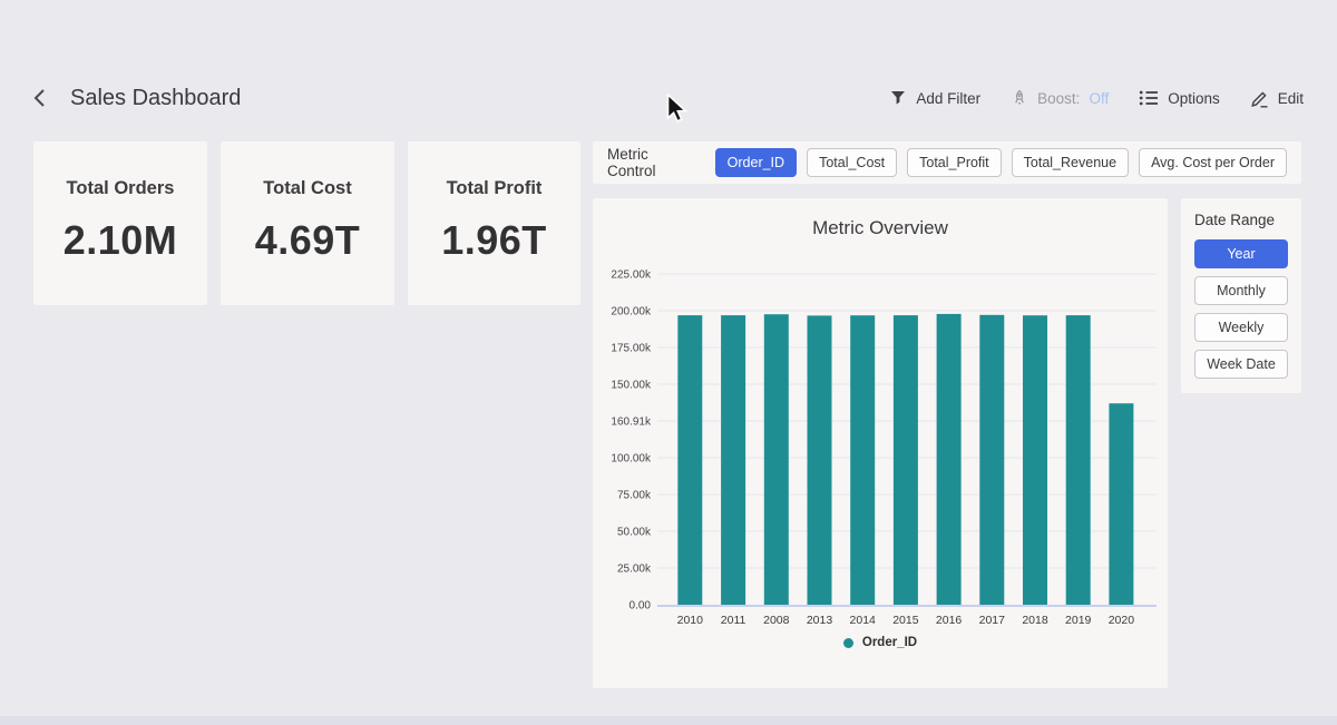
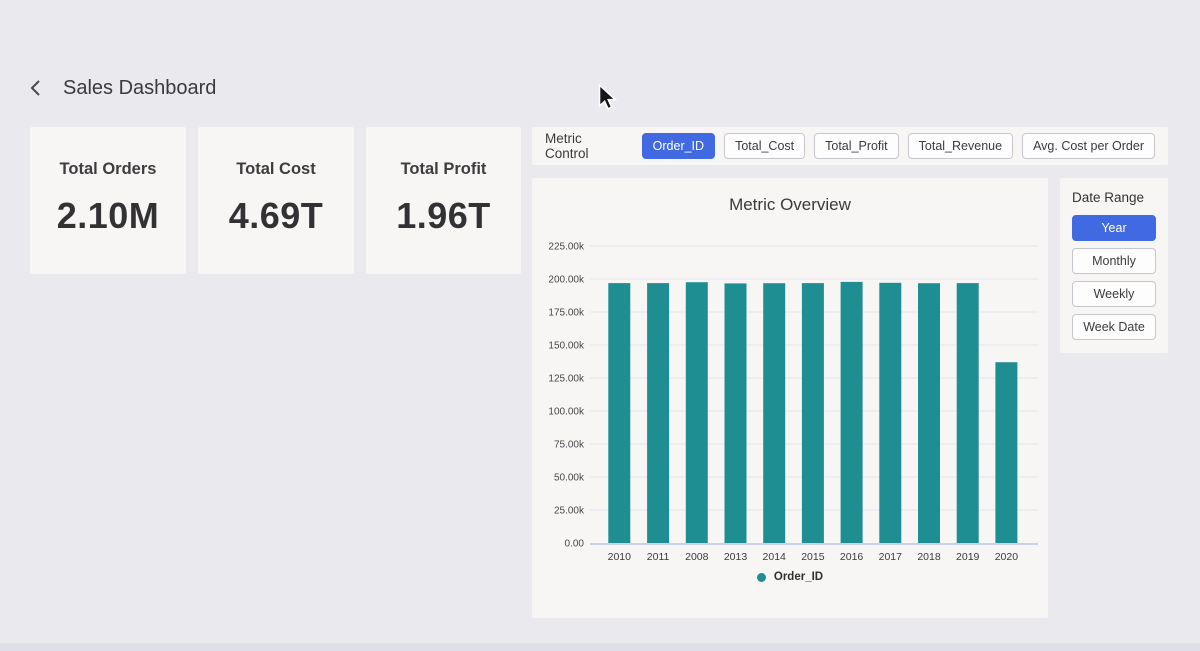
  Sales Dashboard
- Add Filter
- Boost:
- Off
- Options
- Edit
  Total Orders
  2.10M
  Total Cost
  4.69T
  Total Profit
  1.96T
  Metric Control
  Order_ID
  Total_Cost
  Total_Profit
  Total_Revenue
  Avg. Cost per Order
  Metric Overview
  225.00k
  200.00k
  175.00k
  150.00k
- 160.91k
+ 125.00k
  100.00k
  75.00k
  50.00k
  25.00k
  0.00
  2010
  2011
  2008
  2013
  2014
  2015
  2016
  2017
  2018
  2019
  2020
  Order_ID
  Date Range
  Year
  Monthly
  Weekly
  Week Date
